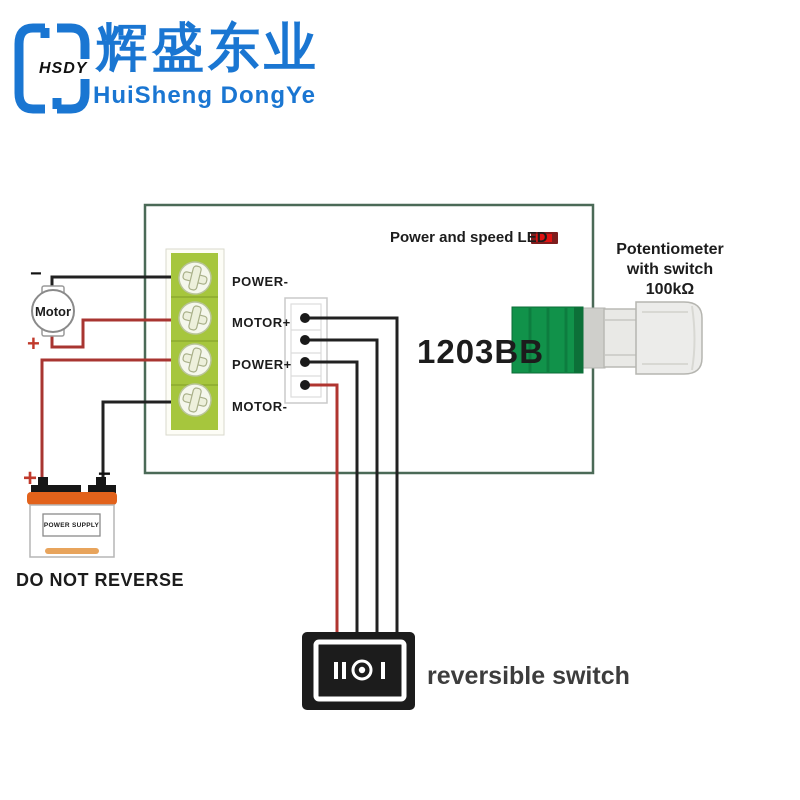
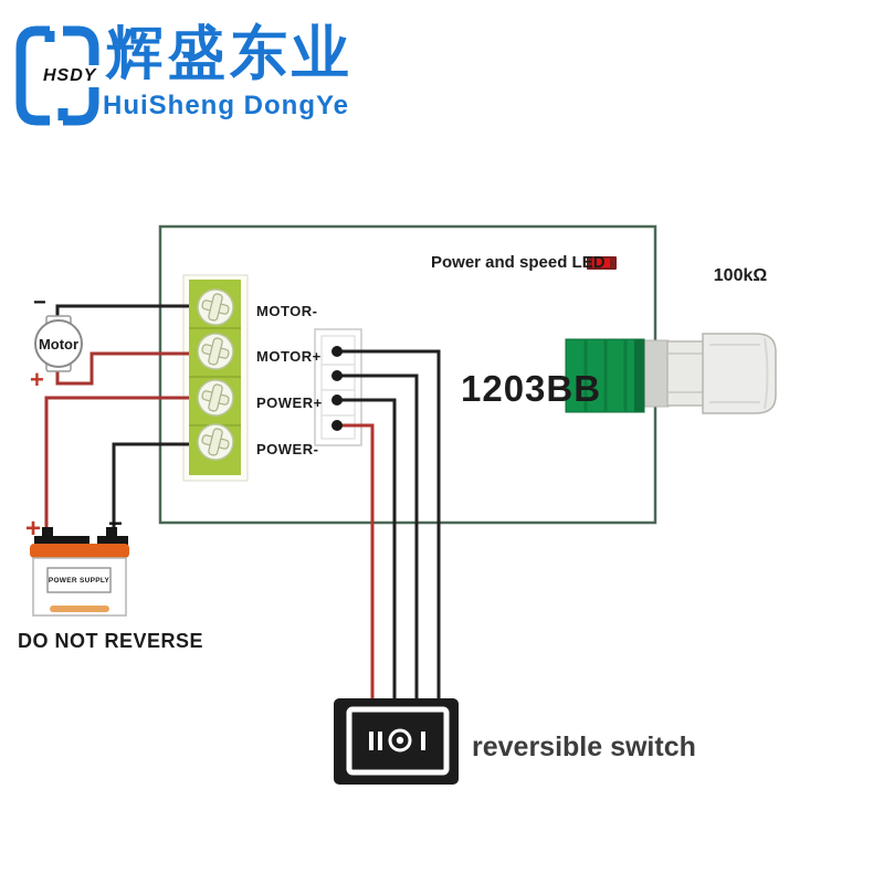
  辉盛东业
  HuiSheng DongYe
  HSDY
  Power and speed LED
  1203BB
- Potentiometer
- with switch
  100kΩ
- POWER-
+ MOTOR-
  MOTOR+
  POWER+
- MOTOR-
+ POWER-
  Motor
  −
  +
  +
  −
  DO NOT REVERSE
  reversible switch
